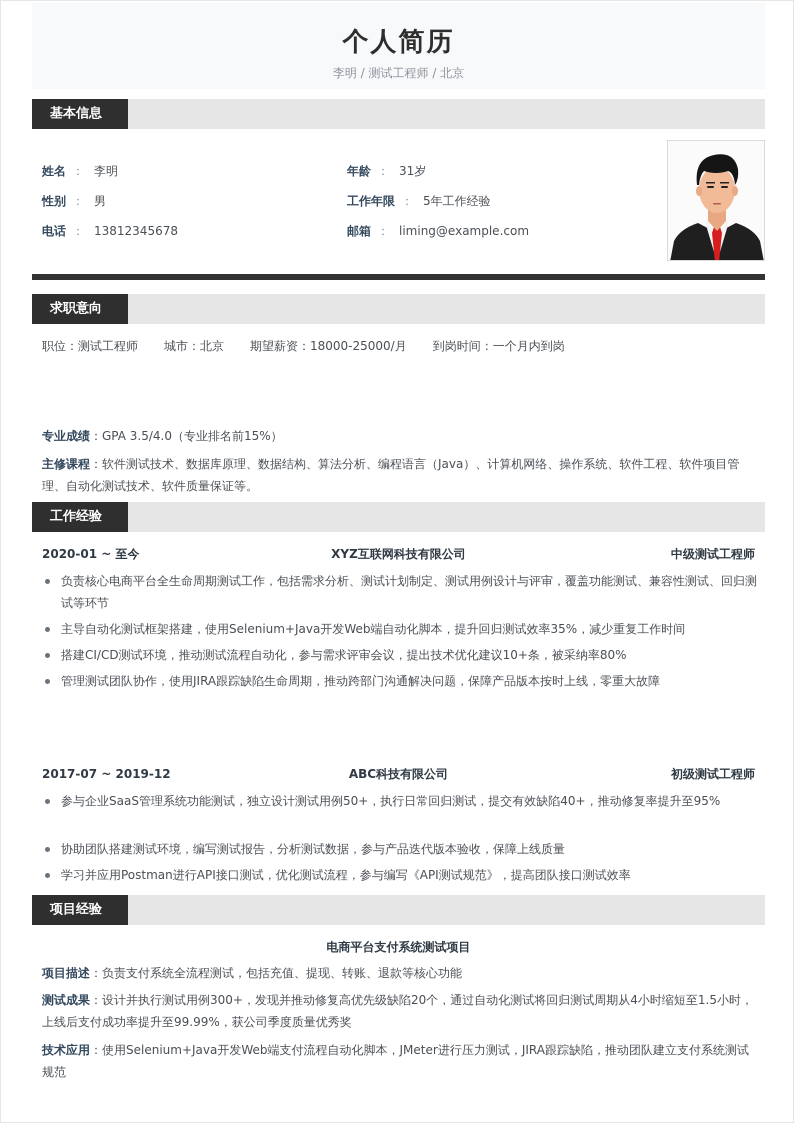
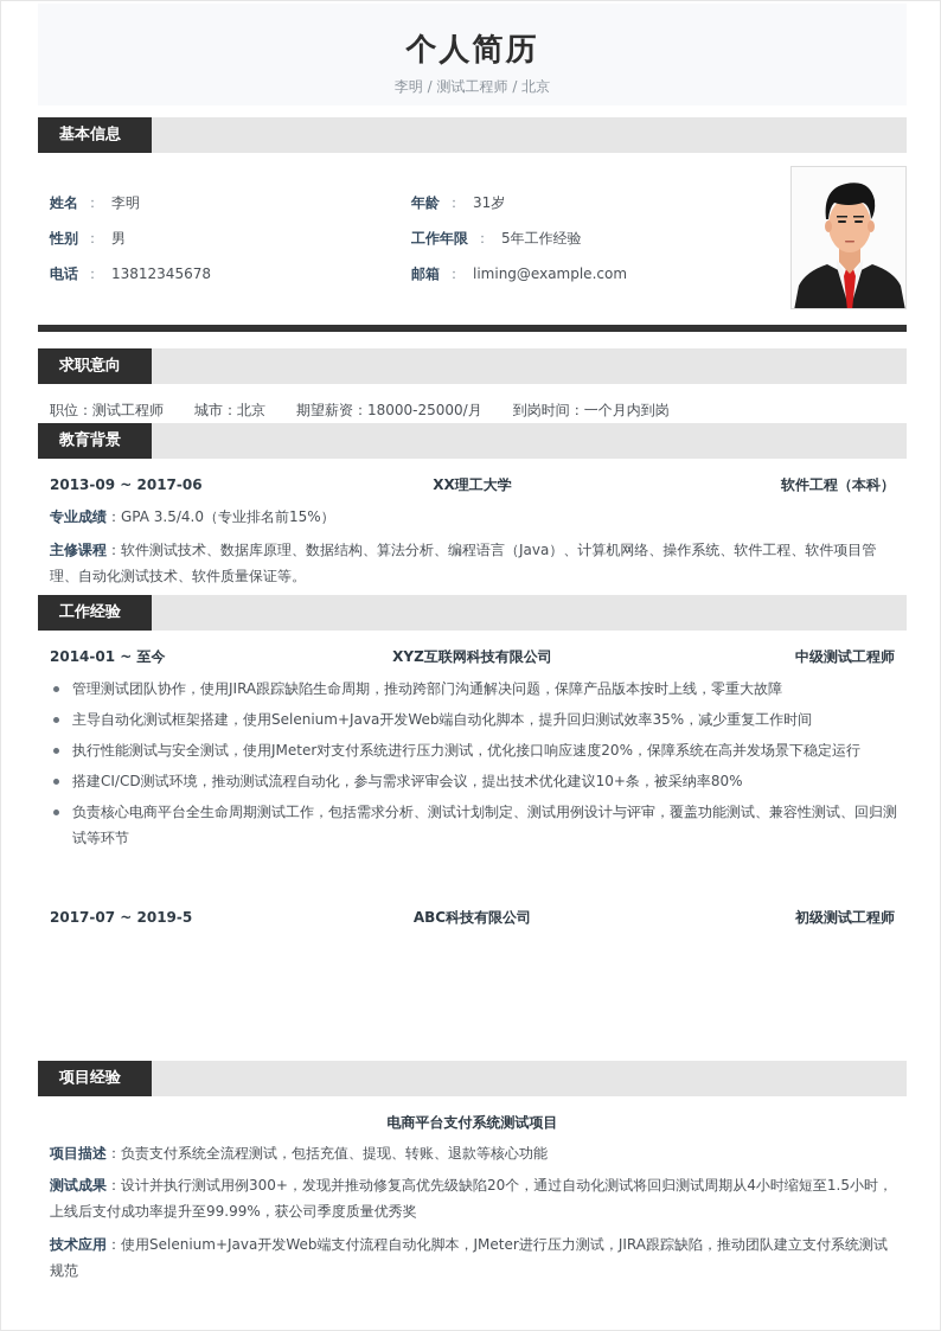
  个人简历
  李明 / 测试工程师 / 北京
  基本信息
  姓名 ： 李明
  性别 ： 男
  电话 ： 13812345678
  年龄 ： 31岁
  工作年限 ： 5年工作经验
  邮箱 ： liming@example.com
  求职意向
  职位：测试工程师 城市：北京 期望薪资：18000-25000/月 到岗时间：一个月内到岗
+ 教育背景
+ 2013-09 ~ 2017-06
+ XX理工大学
+ 软件工程（本科）
  专业成绩：GPA 3.5/4.0（专业排名前15%）
  主修课程：软件测试技术、数据库原理、数据结构、算法分析、编程语言（Java）、计算机网络、操作系统、软件工程、软件项目管理、自动化测试技术、软件质量保证等。
  工作经验
- 2020-01 ~ 至今
+ 2014-01 ~ 至今
  XYZ互联网科技有限公司
  中级测试工程师
- 负责核心电商平台全生命周期测试工作，包括需求分析、测试计划制定、测试用例设计与评审，覆盖功能测试、兼容性测试、回归测试等环节
+ 管理测试团队协作，使用JIRA跟踪缺陷生命周期，推动跨部门沟通解决问题，保障产品版本按时上线，零重大故障
  主导自动化测试框架搭建，使用Selenium+Java开发Web端自动化脚本，提升回归测试效率35%，减少重复工作时间
+ 执行性能测试与安全测试，使用JMeter对支付系统进行压力测试，优化接口响应速度20%，保障系统在高并发场景下稳定运行
  搭建CI/CD测试环境，推动测试流程自动化，参与需求评审会议，提出技术优化建议10+条，被采纳率80%
- 管理测试团队协作，使用JIRA跟踪缺陷生命周期，推动跨部门沟通解决问题，保障产品版本按时上线，零重大故障
+ 负责核心电商平台全生命周期测试工作，包括需求分析、测试计划制定、测试用例设计与评审，覆盖功能测试、兼容性测试、回归测试等环节
- 2017-07 ~ 2019-12
+ 2017-07 ~ 2019-5
  ABC科技有限公司
  初级测试工程师
- 参与企业SaaS管理系统功能测试，独立设计测试用例50+，执行日常回归测试，提交有效缺陷40+，推动修复率提升至95%
- 协助团队搭建测试环境，编写测试报告，分析测试数据，参与产品迭代版本验收，保障上线质量
- 学习并应用Postman进行API接口测试，优化测试流程，参与编写《API测试规范》，提高团队接口测试效率
  项目经验
  电商平台支付系统测试项目
  项目描述：负责支付系统全流程测试，包括充值、提现、转账、退款等核心功能
  测试成果：设计并执行测试用例300+，发现并推动修复高优先级缺陷20个，通过自动化测试将回归测试周期从4小时缩短至1.5小时，上线后支付成功率提升至99.99%，获公司季度质量优秀奖
  技术应用：使用Selenium+Java开发Web端支付流程自动化脚本，JMeter进行压力测试，JIRA跟踪缺陷，推动团队建立支付系统测试规范
